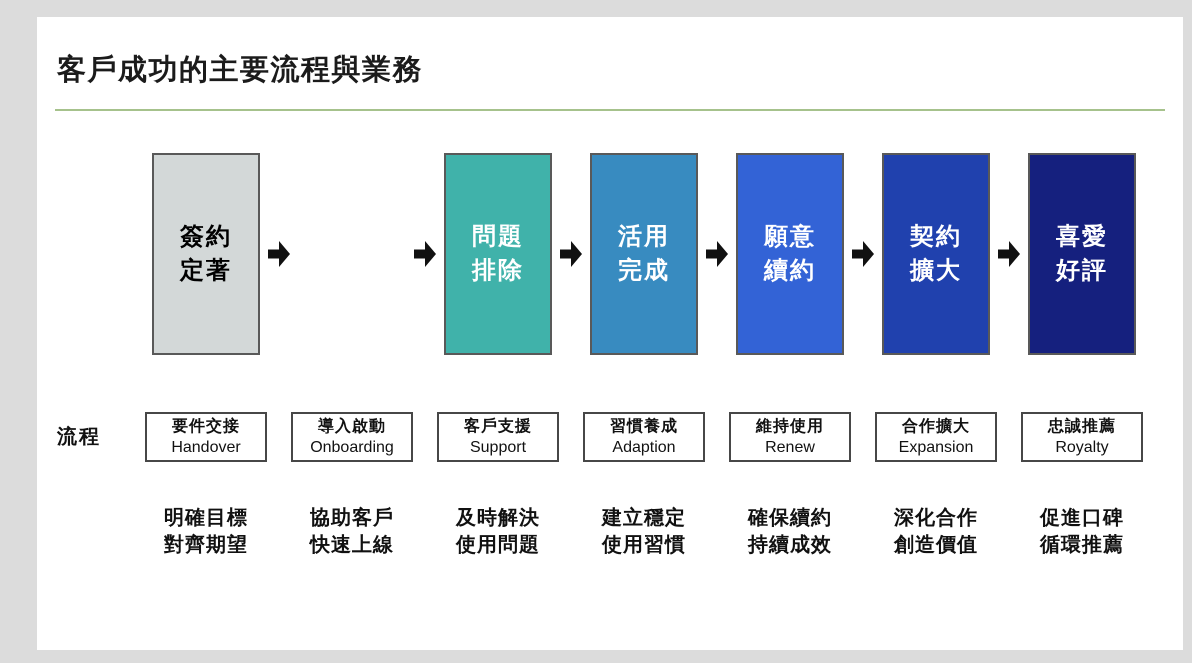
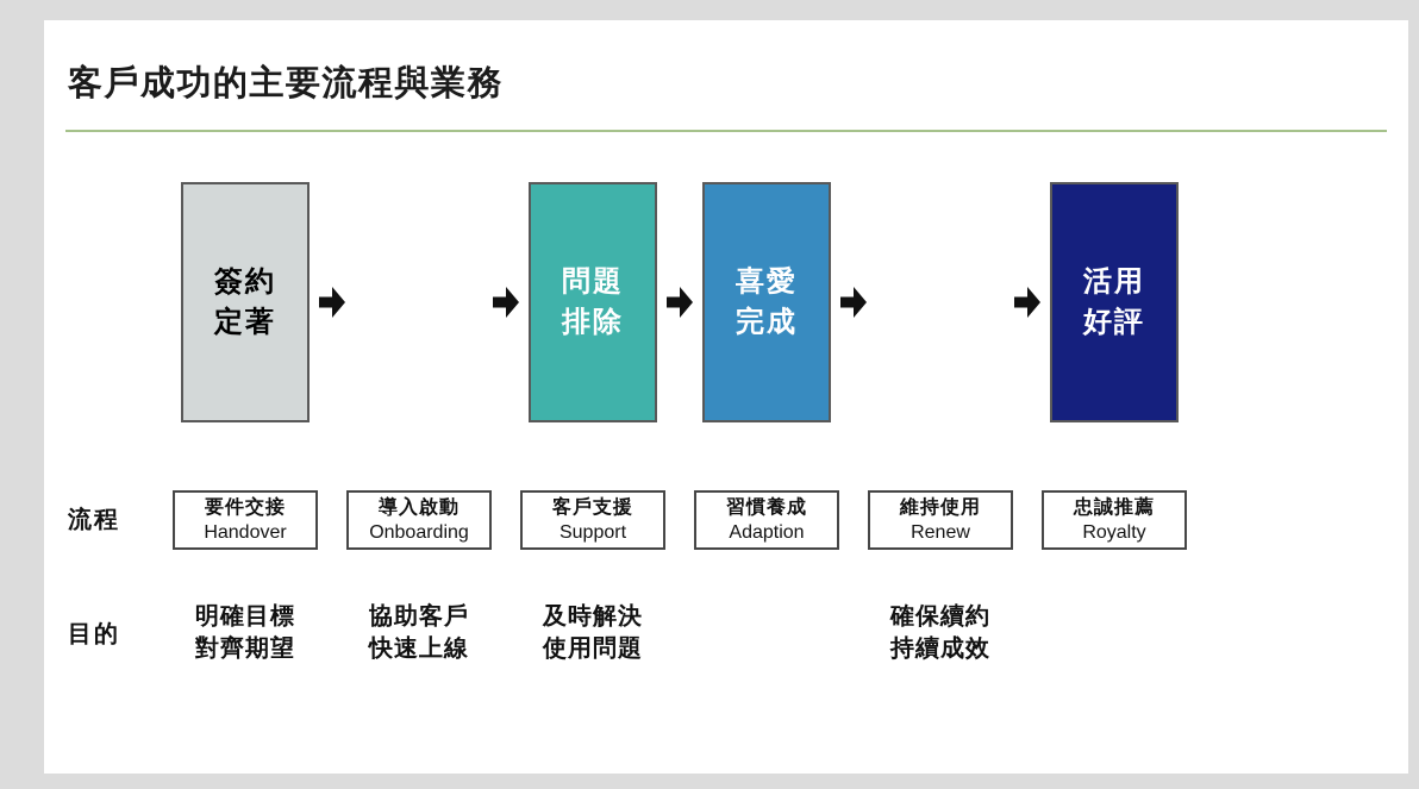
  客戶成功的主要流程與業務
  流程
+ 目的
  簽約
  定著
  要件交接
  Handover
  明確目標
  對齊期望
  導入啟動
  Onboarding
  協助客戶
  快速上線
  問題
  排除
  客戶支援
  Support
  及時解決
  使用問題
- 活用
+ 喜愛
  完成
  習慣養成
  Adaption
- 建立穩定
- 使用習慣
- 願意
- 續約
  維持使用
  Renew
  確保續約
  持續成效
- 契約
- 擴大
- 合作擴大
- Expansion
- 深化合作
- 創造價值
- 喜愛
+ 活用
  好評
  忠誠推薦
  Royalty
- 促進口碑
- 循環推薦
